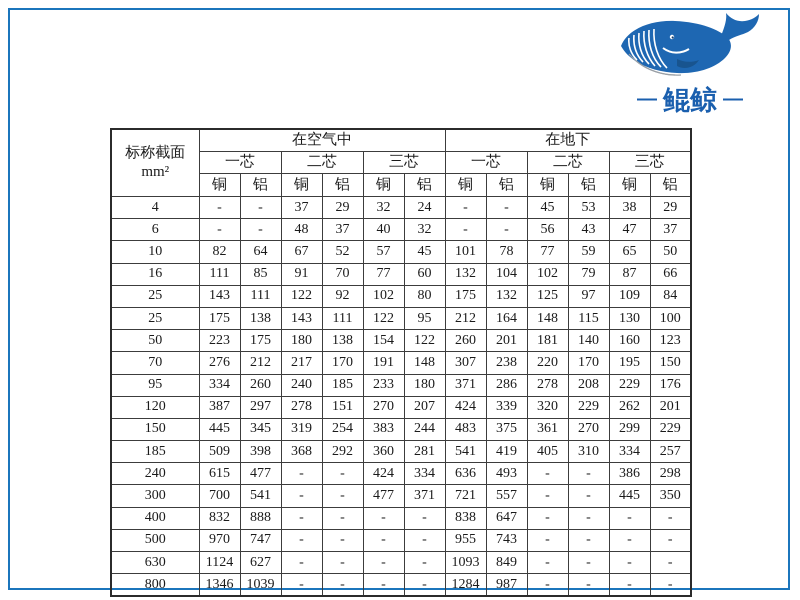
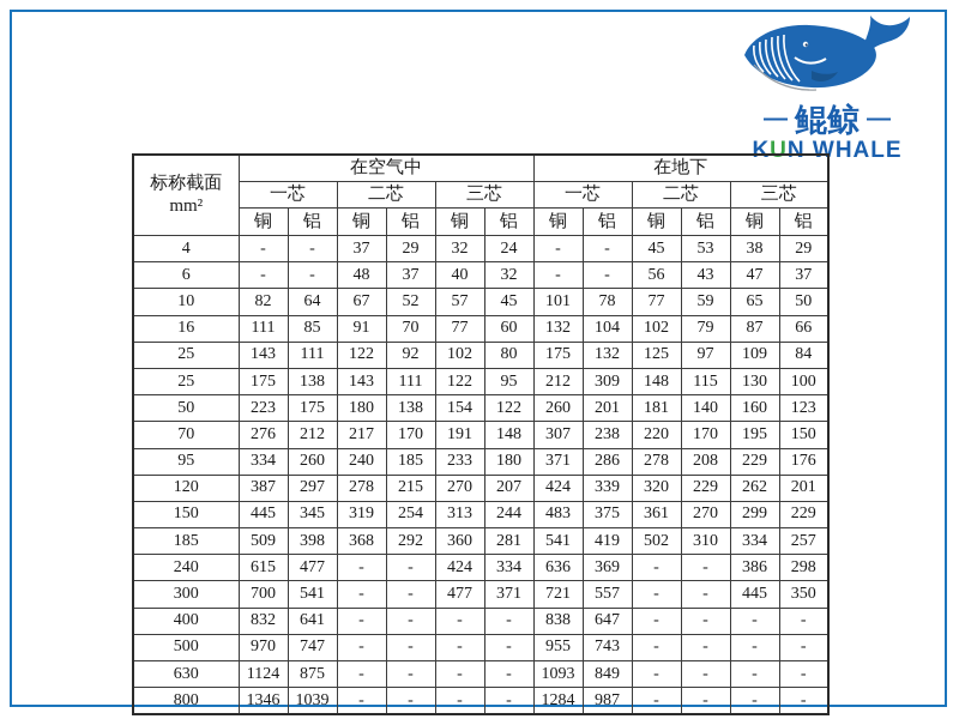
  —
  鲲鲸
  —
+ KUN WHALE
  标称截面mm²	在空气中	在地下
  一芯	二芯	三芯	一芯	二芯	三芯
  铜	铝	铜	铝	铜	铝	铜	铝	铜	铝	铜	铝
  4	-	-	37	29	32	24	-	-	45	53	38	29
  6	-	-	48	37	40	32	-	-	56	43	47	37
  10	82	64	67	52	57	45	101	78	77	59	65	50
  16	111	85	91	70	77	60	132	104	102	79	87	66
  25	143	111	122	92	102	80	175	132	125	97	109	84
- 25	175	138	143	111	122	95	212	164	148	115	130	100
+ 25	175	138	143	111	122	95	212	309	148	115	130	100
  50	223	175	180	138	154	122	260	201	181	140	160	123
  70	276	212	217	170	191	148	307	238	220	170	195	150
  95	334	260	240	185	233	180	371	286	278	208	229	176
- 120	387	297	278	151	270	207	424	339	320	229	262	201
+ 120	387	297	278	215	270	207	424	339	320	229	262	201
- 150	445	345	319	254	383	244	483	375	361	270	299	229
+ 150	445	345	319	254	313	244	483	375	361	270	299	229
- 185	509	398	368	292	360	281	541	419	405	310	334	257
+ 185	509	398	368	292	360	281	541	419	502	310	334	257
- 240	615	477	-	-	424	334	636	493	-	-	386	298
+ 240	615	477	-	-	424	334	636	369	-	-	386	298
  300	700	541	-	-	477	371	721	557	-	-	445	350
- 400	832	888	-	-	-	-	838	647	-	-	-	-
+ 400	832	641	-	-	-	-	838	647	-	-	-	-
  500	970	747	-	-	-	-	955	743	-	-	-	-
- 630	1124	627	-	-	-	-	1093	849	-	-	-	-
+ 630	1124	875	-	-	-	-	1093	849	-	-	-	-
  800	1346	1039	-	-	-	-	1284	987	-	-	-	-
